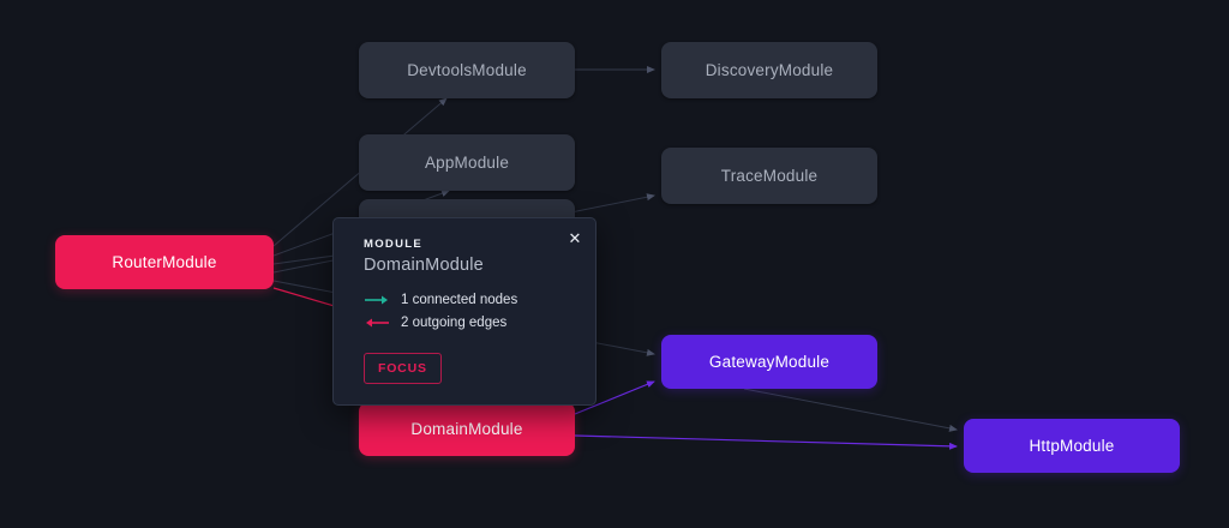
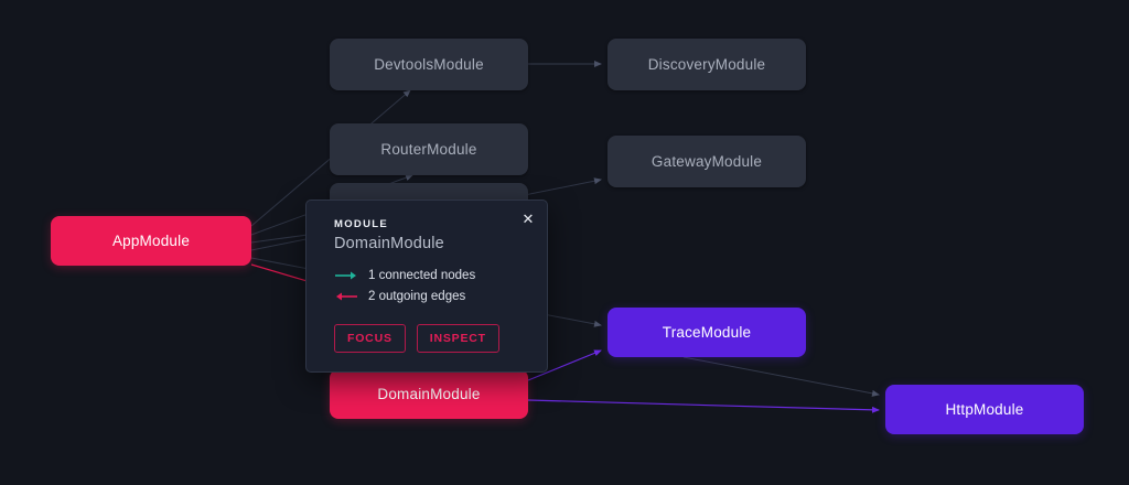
  DevtoolsModule
  DiscoveryModule
- AppModule
+ RouterModule
- TraceModule
+ GatewayModule
- RouterModule
+ AppModule
- GatewayModule
+ TraceModule
  DomainModule
  HttpModule
  ✕
  MODULE
  DomainModule
  1 connected nodes
  2 outgoing edges
  FOCUS
+ INSPECT
